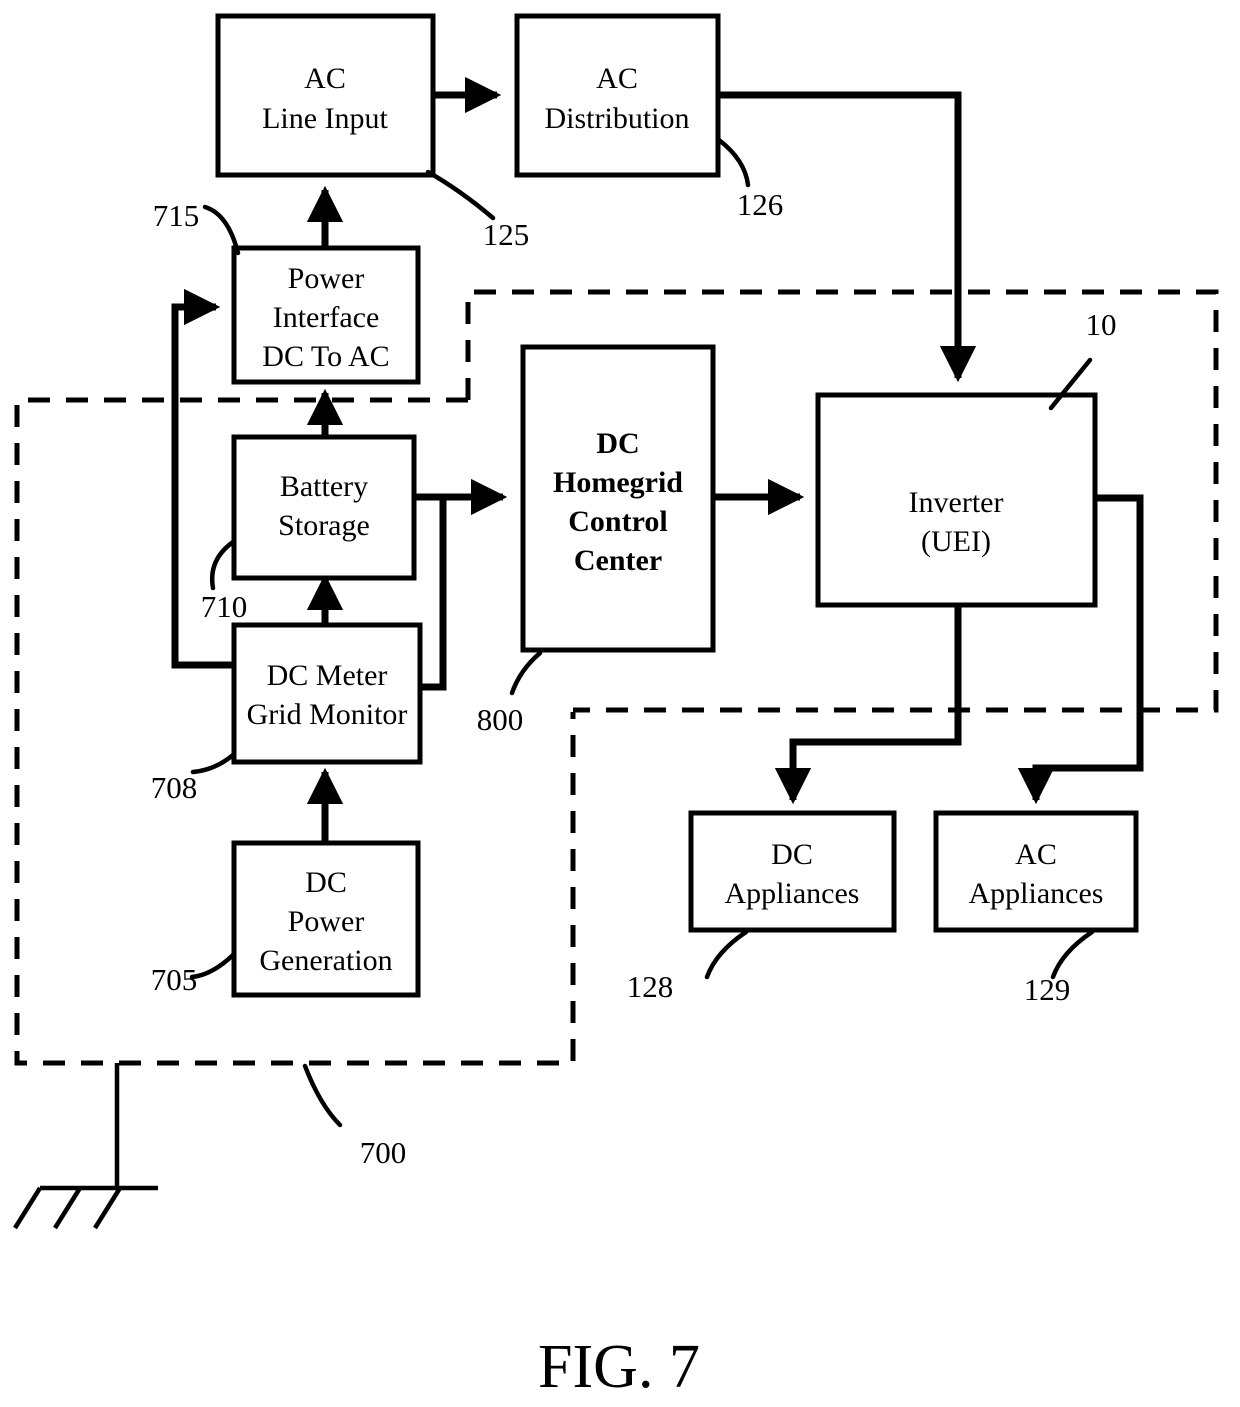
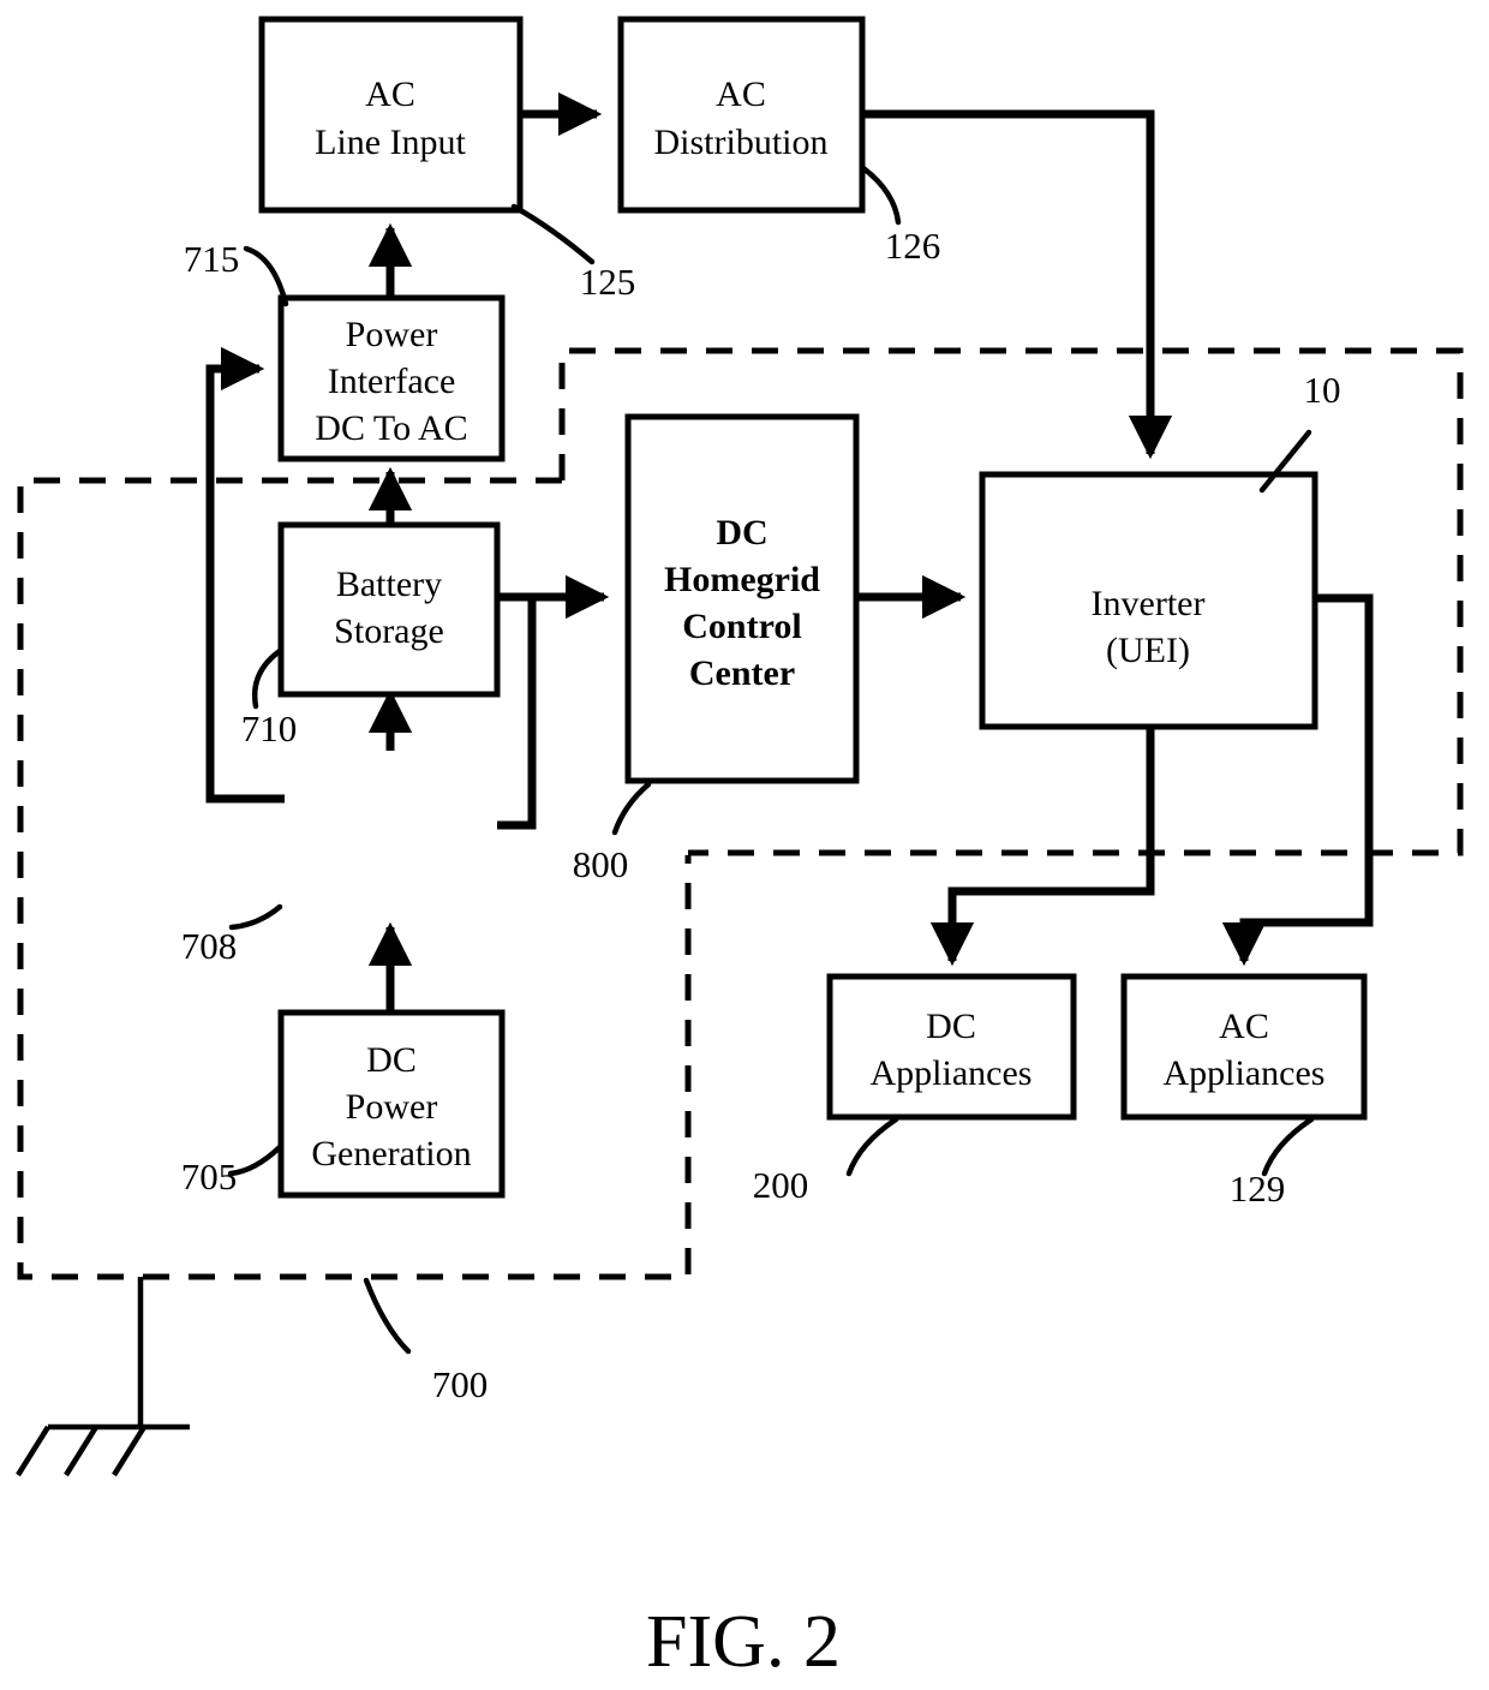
  AC
  Line Input
  AC
  Distribution
  Power
  Interface
  DC To AC
  Battery
  Storage
- DC Meter
- Grid Monitor
  DC
  Power
  Generation
  DC
  Homegrid
  Control
  Center
  Inverter
  (UEI)
  DC
  Appliances
  AC
  Appliances
  125
  126
  715
  10
  710
  708
  705
  800
  700
- 128
+ 200
  129
- FIG. 7
+ FIG. 2
